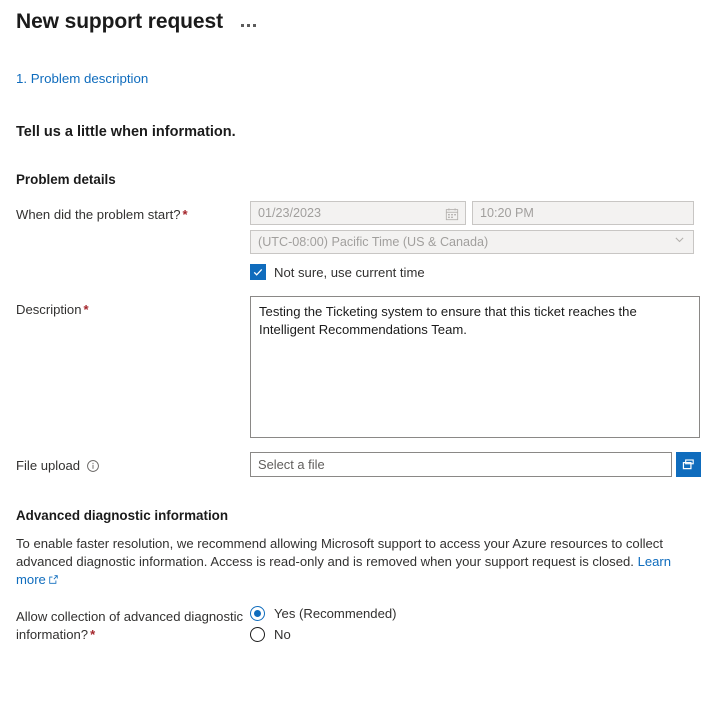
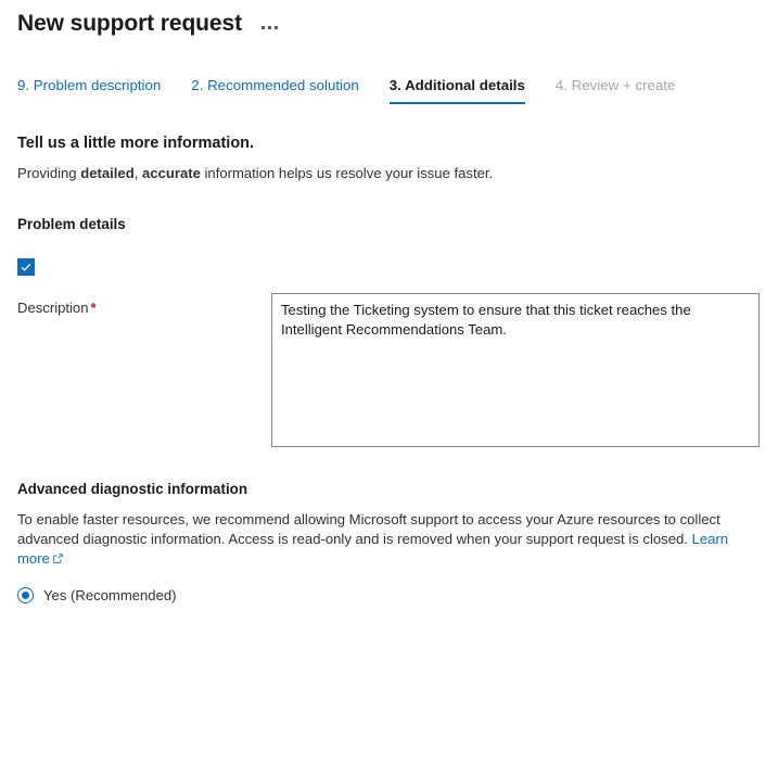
  New support request
- 1. Problem description
+ 9. Problem description
+ 2. Recommended solution
+ 3. Additional details
+ 4. Review + create
- Tell us a little when information.
+ Tell us a little more information.
+ Providing detailed, accurate information helps us resolve your issue faster.
  Problem details
- When did the problem start? *
- 01/23/2023
- 10:20 PM
- (UTC-08:00) Pacific Time (US & Canada)
- Not sure, use current time
  Description *
- File upload
- Select a file
  Advanced diagnostic information
- To enable faster resolution, we recommend allowing Microsoft support to access your Azure resources to collect advanced diagnostic information. Access is read-only and is removed when your support request is closed. Learn more
+ To enable faster resources, we recommend allowing Microsoft support to access your Azure resources to collect advanced diagnostic information. Access is read-only and is removed when your support request is closed. Learn more
- Allow collection of advanced diagnostic information? *
  Yes (Recommended)
- No
